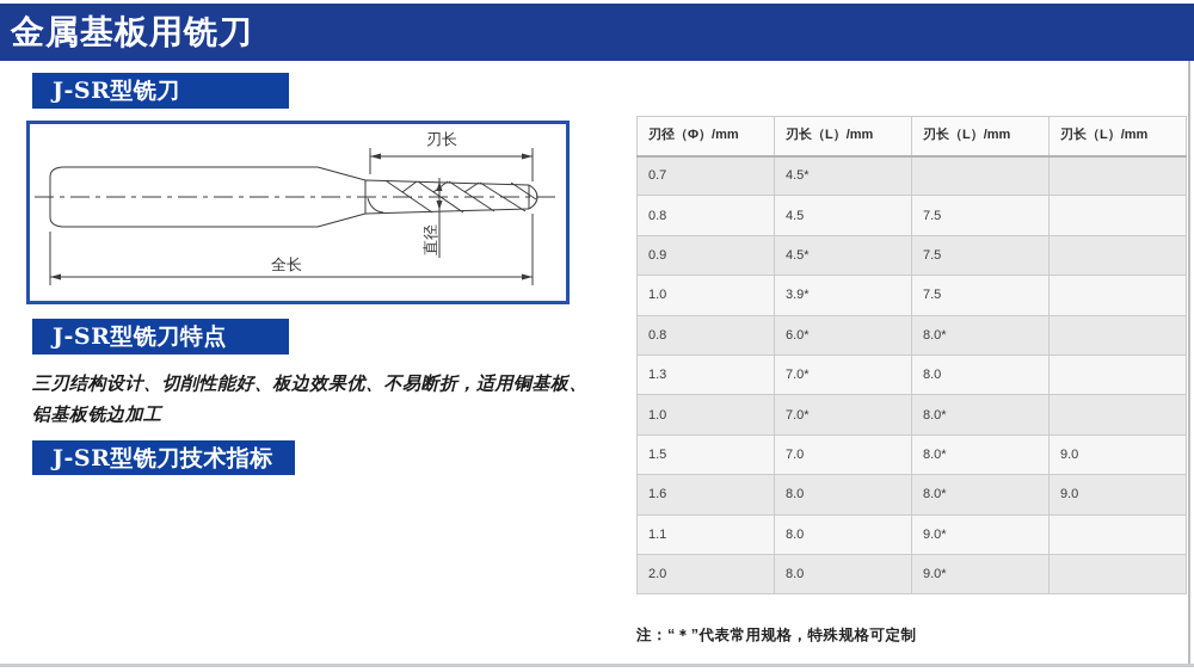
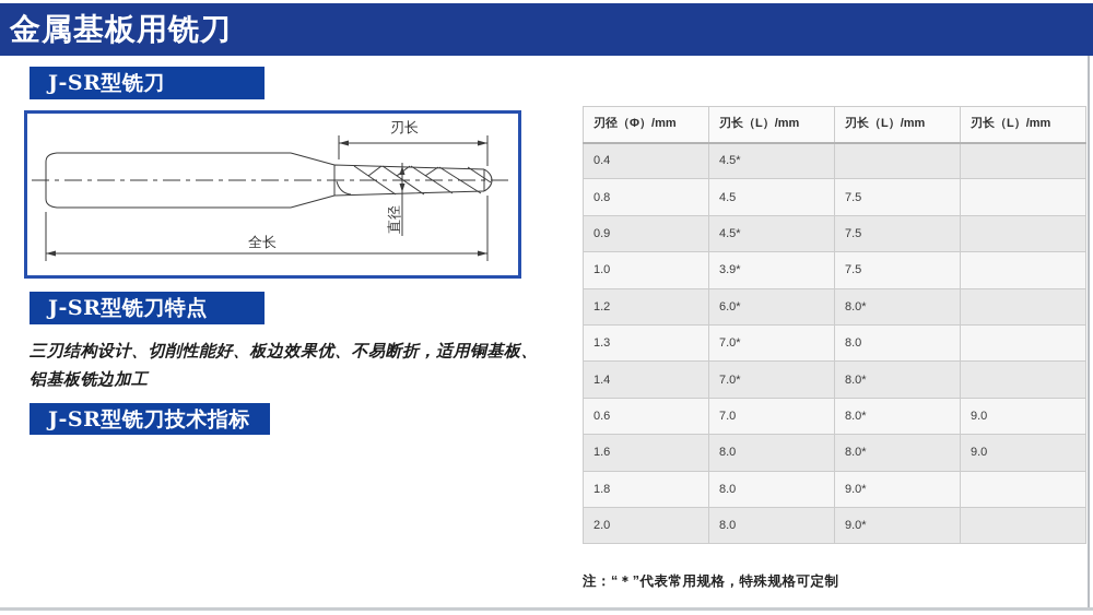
  金属基板用铣刀
  J-SR型铣刀
  刃长
  全长
  J-SR型铣刀特点
  三刃结构设计、切削性能好、板边效果优、不易断折，适用铜基板、
  铝基板铣边加工
  J-SR型铣刀技术指标
  刃径（Φ）/mm	刃长（L）/mm	刃长（L）/mm	刃长（L）/mm
- 0.7	4.5*
+ 0.4	4.5*
  0.8	4.5	7.5
  0.9	4.5*	7.5
  1.0	3.9*	7.5
- 0.8	6.0*	8.0*
+ 1.2	6.0*	8.0*
  1.3	7.0*	8.0
- 1.0	7.0*	8.0*
+ 1.4	7.0*	8.0*
- 1.5	7.0	8.0*	9.0
+ 0.6	7.0	8.0*	9.0
  1.6	8.0	8.0*	9.0
- 1.1	8.0	9.0*
+ 1.8	8.0	9.0*
  2.0	8.0	9.0*
  注：“＊”代表常用规格，特殊规格可定制
